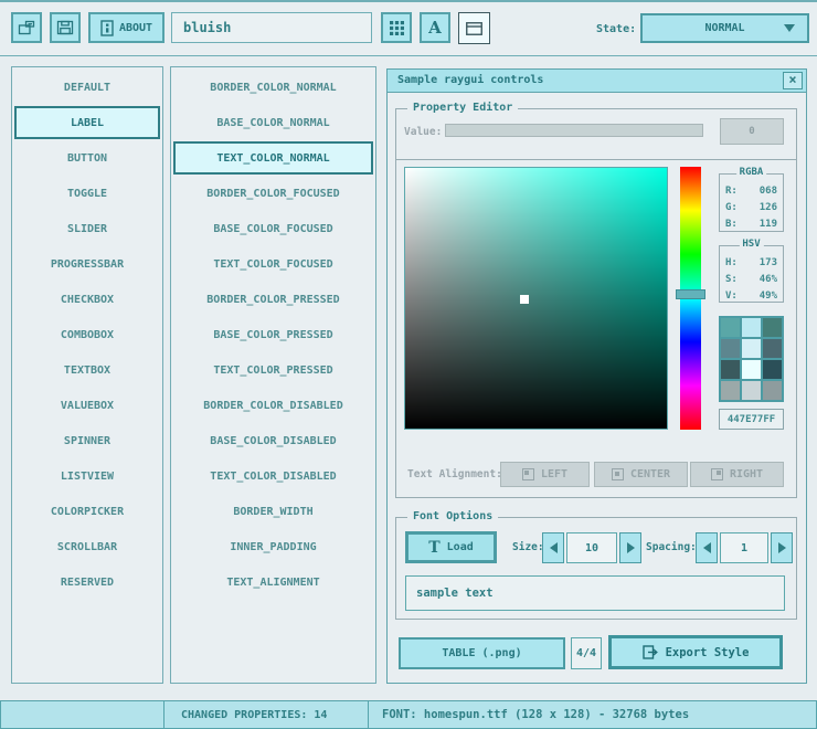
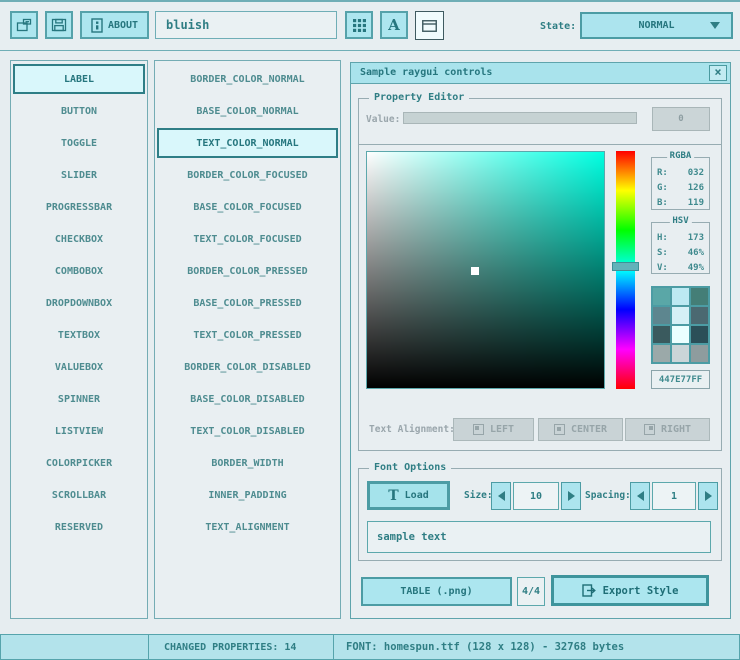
  ABOUT
  bluish
  A
  State:
  NORMAL
- DEFAULT
  LABEL
  BUTTON
  TOGGLE
  SLIDER
  PROGRESSBAR
  CHECKBOX
  COMBOBOX
+ DROPDOWNBOX
  TEXTBOX
  VALUEBOX
  SPINNER
  LISTVIEW
  COLORPICKER
  SCROLLBAR
  RESERVED
  BORDER_COLOR_NORMAL
  BASE_COLOR_NORMAL
  TEXT_COLOR_NORMAL
  BORDER_COLOR_FOCUSED
  BASE_COLOR_FOCUSED
  TEXT_COLOR_FOCUSED
  BORDER_COLOR_PRESSED
  BASE_COLOR_PRESSED
  TEXT_COLOR_PRESSED
  BORDER_COLOR_DISABLED
  BASE_COLOR_DISABLED
  TEXT_COLOR_DISABLED
  BORDER_WIDTH
  INNER_PADDING
  TEXT_ALIGNMENT
  Sample raygui controls
  ×
  Property Editor
  Value:
  0
  RGBA
  R:
- 068
+ 032
  G:
  126
  B:
  119
  HSV
  H:
  173
  S:
  46%
  V:
  49%
  447E77FF
  Text Alignment:
  LEFT
  CENTER
  RIGHT
  Font Options
  T
  Load
  Size:
  10
  Spacing:
  1
  sample text
  TABLE (.png)
  4/4
  Export Style
  CHANGED PROPERTIES: 14
  FONT: homespun.ttf (128 x 128) - 32768 bytes
